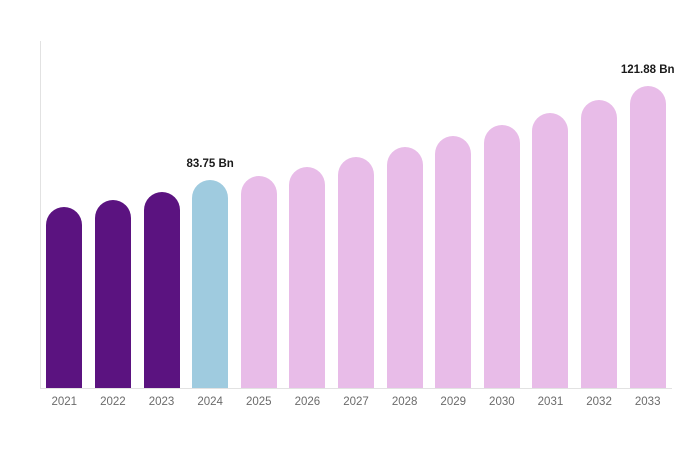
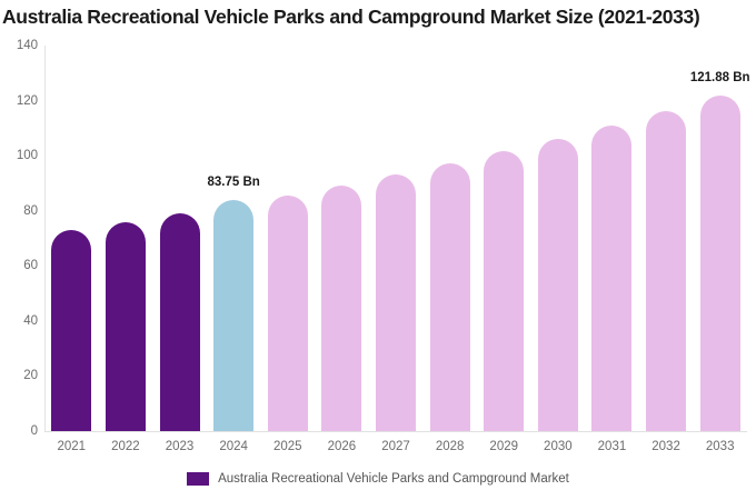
+ Australia Recreational Vehicle Parks and Campground Market Size (2021-2033)
+ 0
+ 20
+ 40
+ 60
+ 80
+ 100
+ 120
+ 140
+ Australia Recreational Vehicle Parks and Campground Market
  2021
  2022
  2023
  2024
  83.75 Bn
  2025
  2026
  2027
  2028
  2029
  2030
  2031
  2032
  2033
  121.88 Bn
